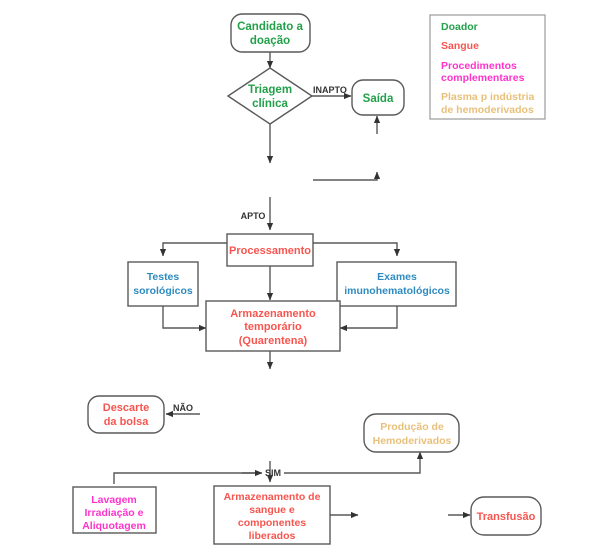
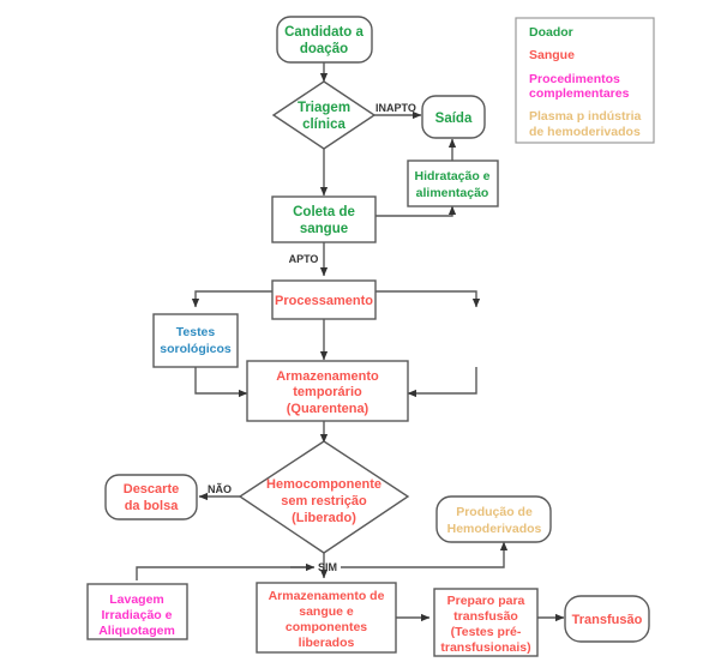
  Candidato a
  doação
  Triagem
  clínica
  INAPTO
  Saída
+ Hidratação e
+ alimentação
+ Coleta de
+ sangue
  APTO
  Processamento
  Testes
  sorológicos
- Exames
- imunohematológicos
  Armazenamento
  temporário
  (Quarentena)
+ Hemocomponente
+ sem restrição
+ (Liberado)
  NÃO
  SIM
  Descarte
  da bolsa
  Produção de
  Hemoderivados
  Lavagem
  Irradiação e
  Aliquotagem
  Armazenamento de
  sangue e
  componentes
  liberados
+ Preparo para
+ transfusão
+ (Testes pré-
+ transfusionais)
  Transfusão
  Doador
  Sangue
  Procedimentos
  complementares
  Plasma p indústria
  de hemoderivados
